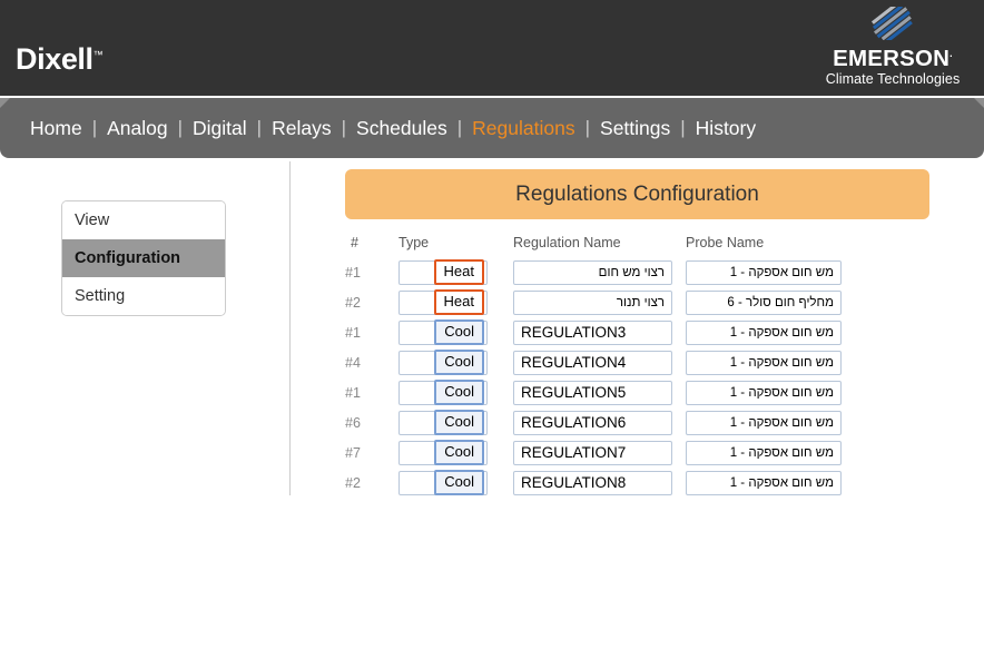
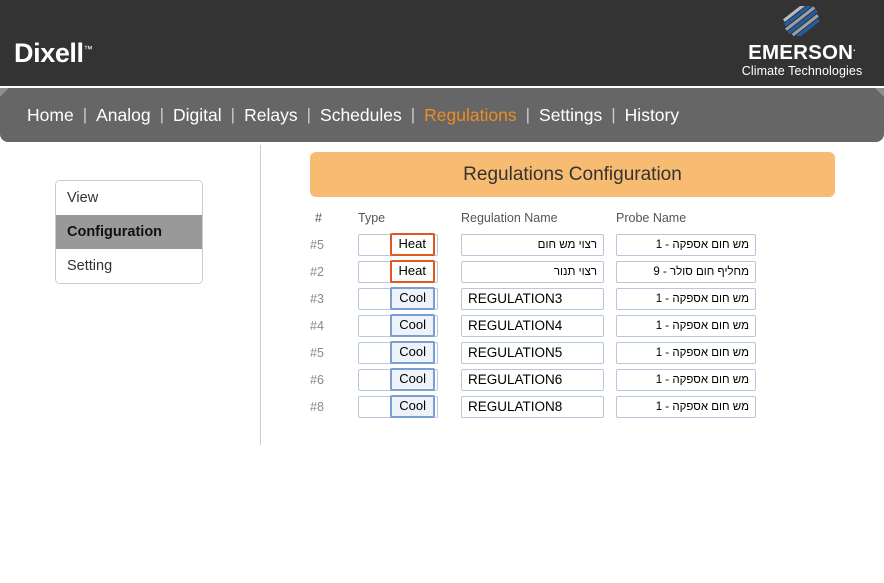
  Dixell™
  EMERSON.
  Climate Technologies
  Home
  |
  Analog
  |
  Digital
  |
  Relays
  |
  Schedules
  |
  Regulations
  |
  Settings
  |
  History
  View
  Configuration
  Setting
  Regulations Configuration
  #	Type	Regulation Name	Probe Name
- #1	Heat	רצוי מש חום	מש חום אספקה - 1
+ #5	Heat	רצוי מש חום	מש חום אספקה - 1
- #2	Heat	רצוי תנור	מחליף חום סולר - 6
+ #2	Heat	רצוי תנור	מחליף חום סולר - 9
- #1	Cool	REGULATION3	מש חום אספקה - 1
+ #3	Cool	REGULATION3	מש חום אספקה - 1
  #4	Cool	REGULATION4	מש חום אספקה - 1
- #1	Cool	REGULATION5	מש חום אספקה - 1
+ #5	Cool	REGULATION5	מש חום אספקה - 1
  #6	Cool	REGULATION6	מש חום אספקה - 1
- #7	Cool	REGULATION7	מש חום אספקה - 1
- #2	Cool	REGULATION8	מש חום אספקה - 1
+ #8	Cool	REGULATION8	מש חום אספקה - 1
